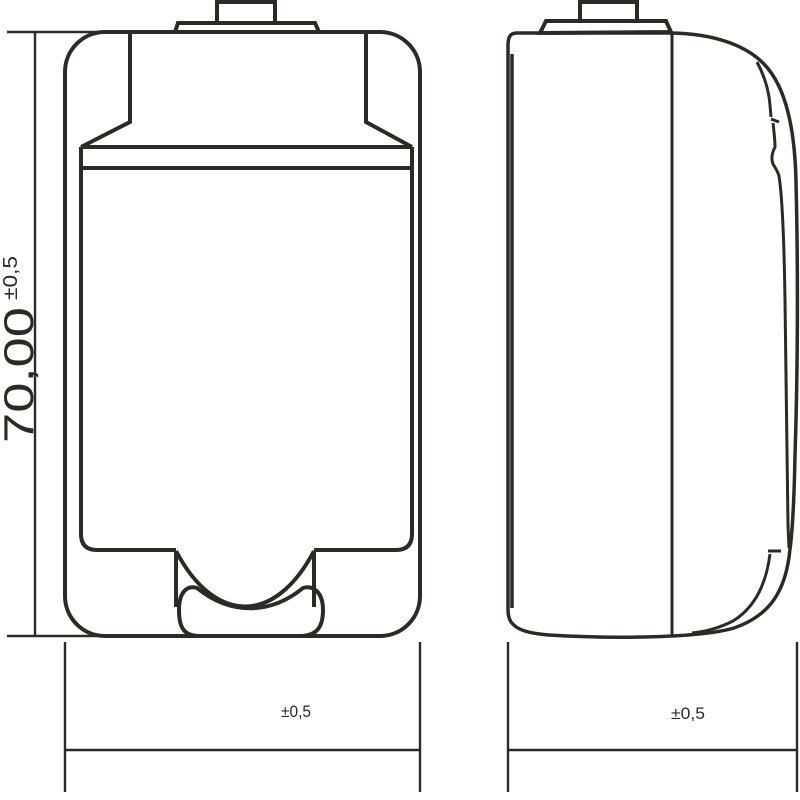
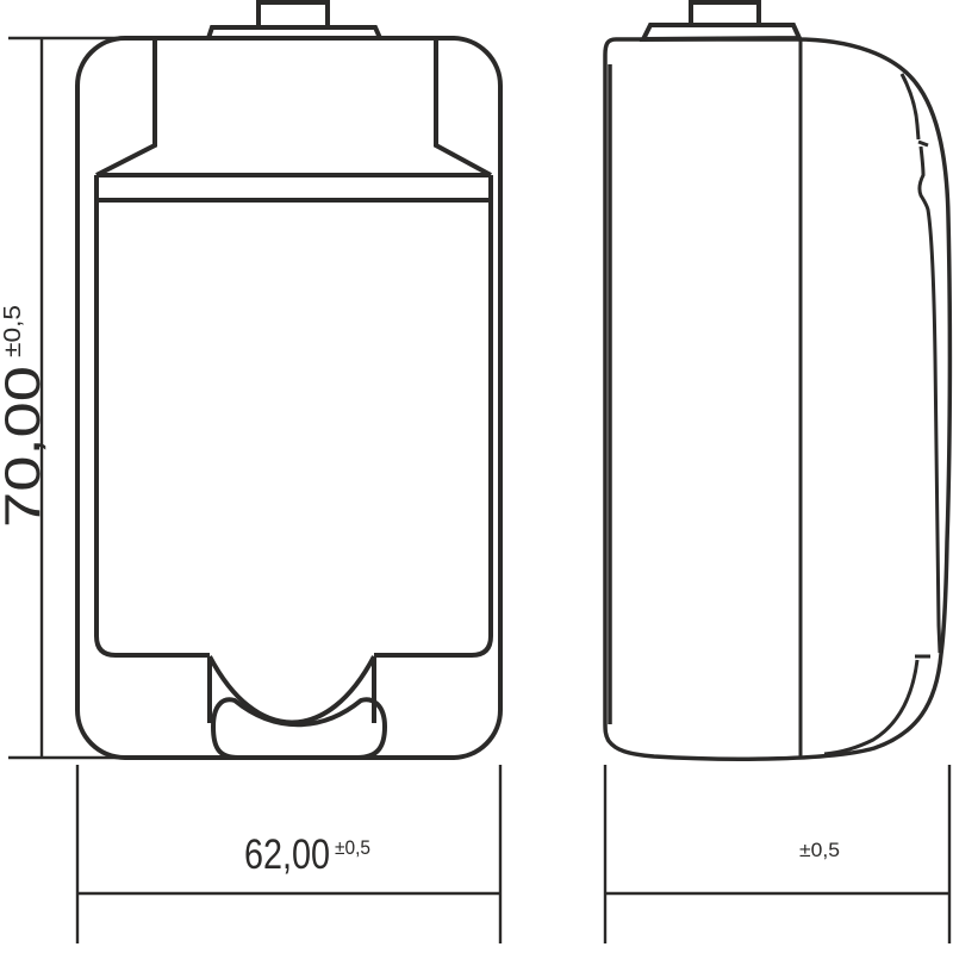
+ 62,00
  ±0,5
  ±0,5
